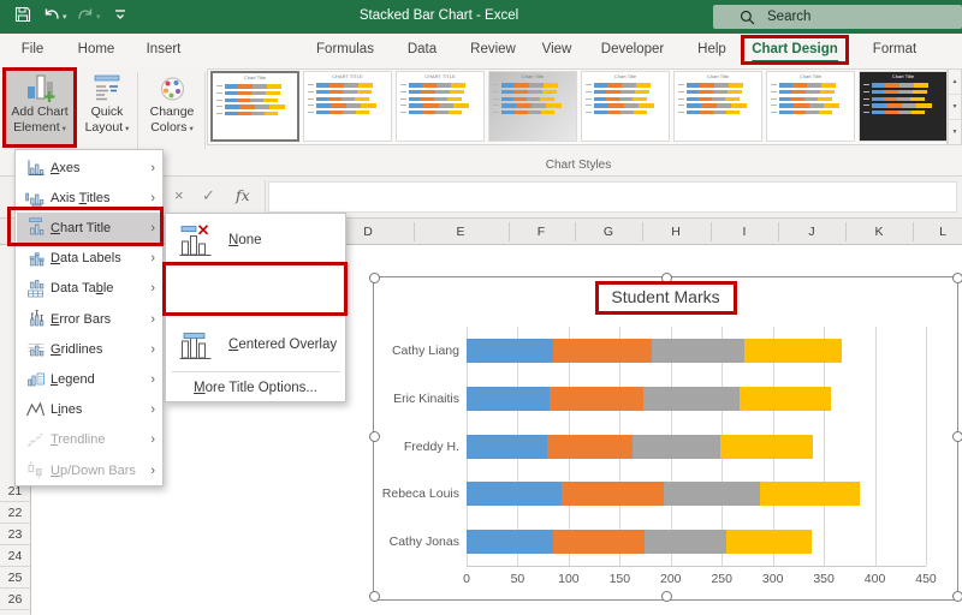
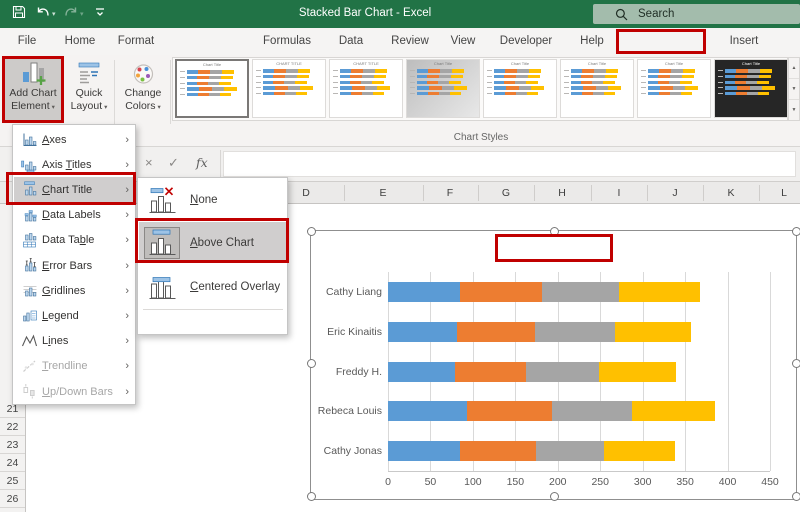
  Stacked Bar Chart - Excel
  Search
  File
  Home
- Insert
+ Format
  Formulas
  Data
  Review
  View
  Developer
  Help
- Chart Design
- Format
+ Insert
  Add Chart
  Element
  Quick
  Layout
  Change
  Colors
  Chart Styles
  ×
  ✓
  fx
  D
  E
  F
  G
  H
  I
  J
  K
  L
  21
  22
  23
  24
  25
  26
- Student Marks
  0
  50
  100
  150
  200
  250
  300
  350
  400
  450
  Cathy Liang
  Eric Kinaitis
  Freddy H.
  Rebeca Louis
  Cathy Jonas
  Axes
  ›
  Axis Titles
  ›
  Chart Title
  ›
  Data Labels
  ›
  Data Table
  ›
  Error Bars
  ›
  Gridlines
  ›
  Legend
  ›
  Lines
  ›
  Trendline
  ›
  Up/Down Bars
  ›
- More Title Options...
  None
+ Above Chart
  Centered Overlay
